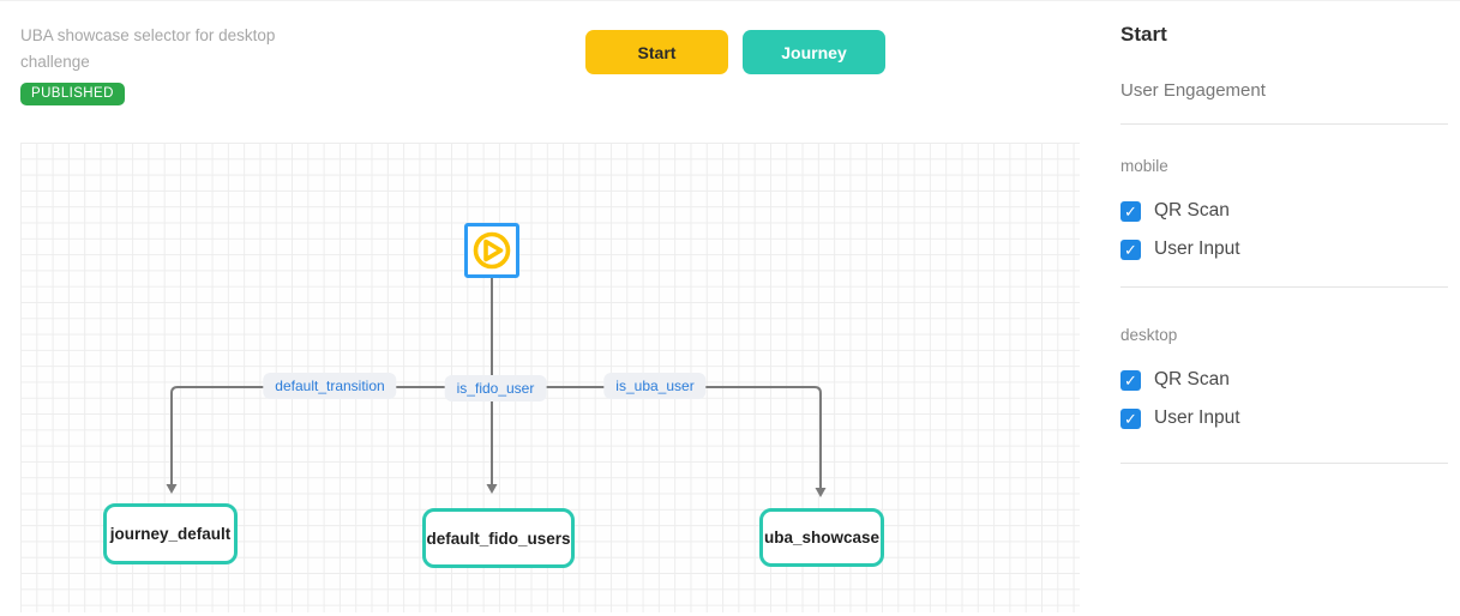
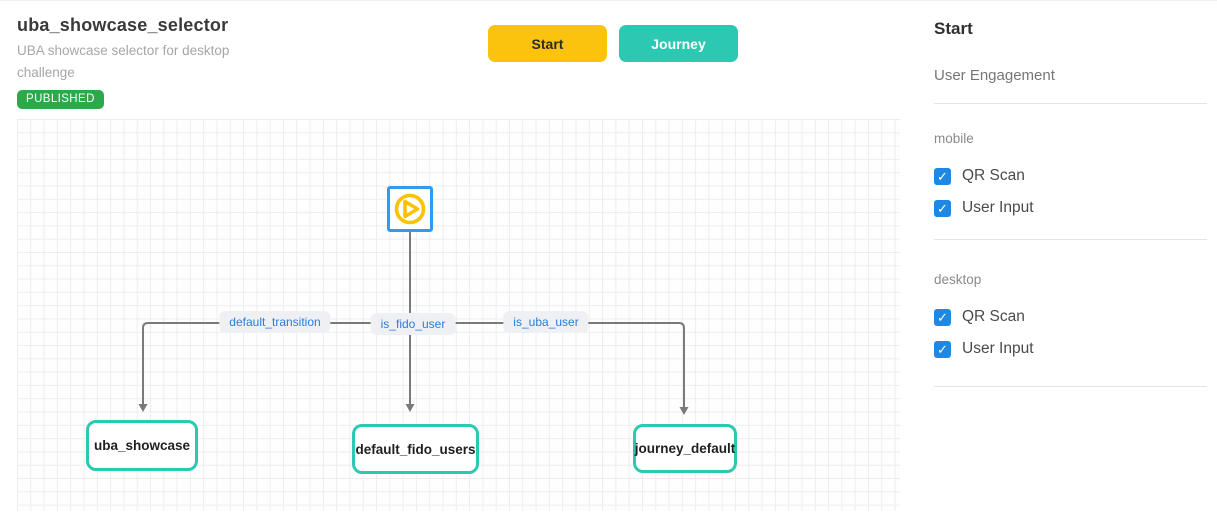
+ uba_showcase_selector
  UBA showcase selector for desktop challenge
  PUBLISHED
  Start
  Journey
  default_transition
  is_fido_user
  is_uba_user
- journey_default
+ uba_showcase
  default_fido_users
- uba_showcase
+ journey_default
  Start
  User Engagement
  mobile
  ✓
  QR Scan
  ✓
  User Input
  desktop
  ✓
  QR Scan
  ✓
  User Input
